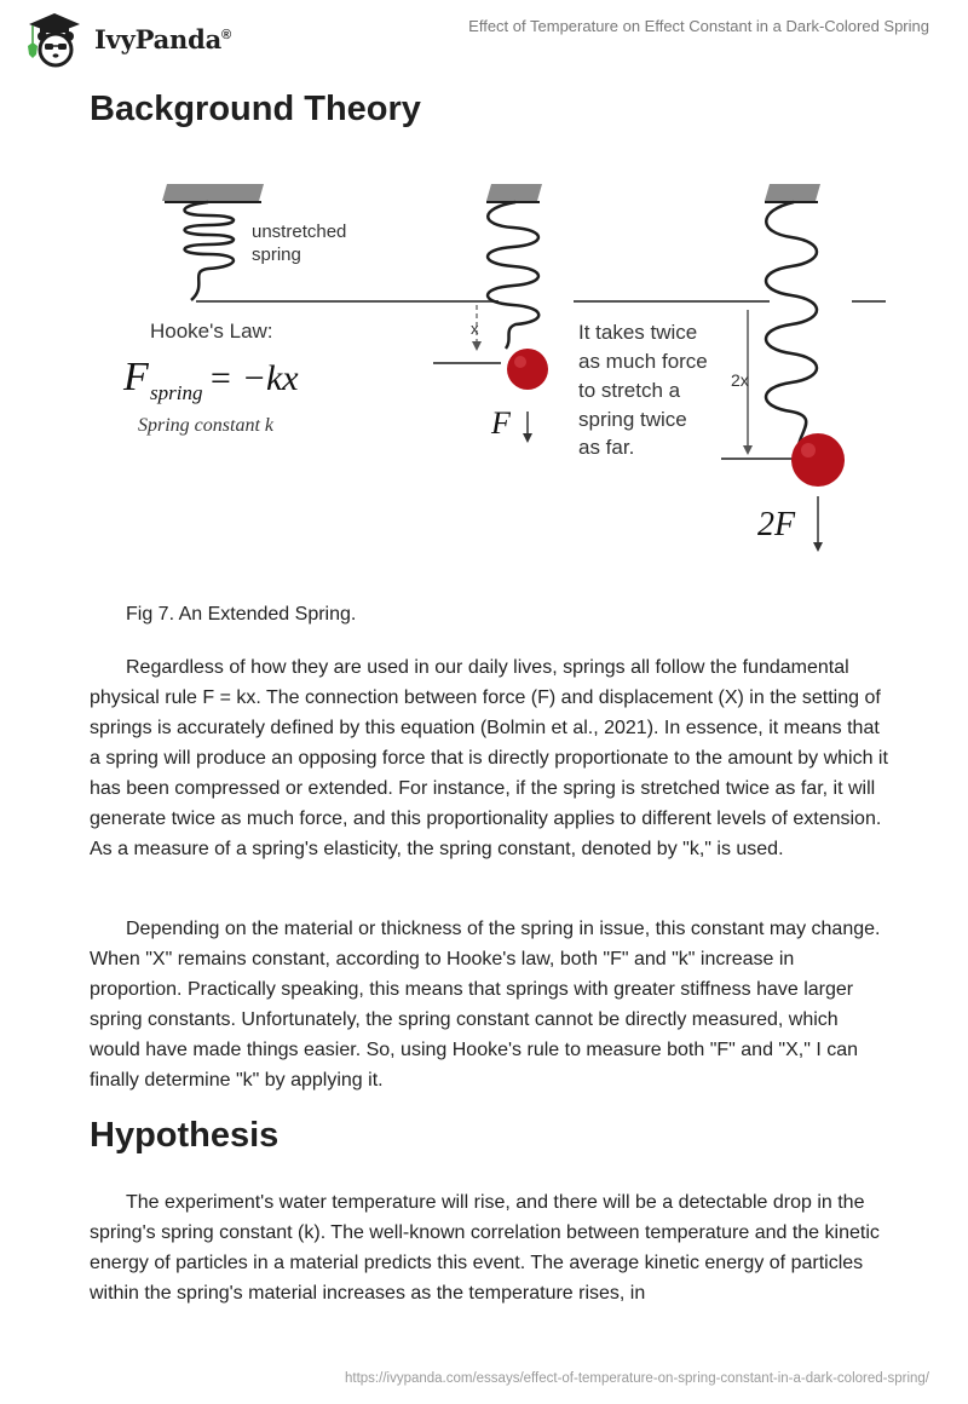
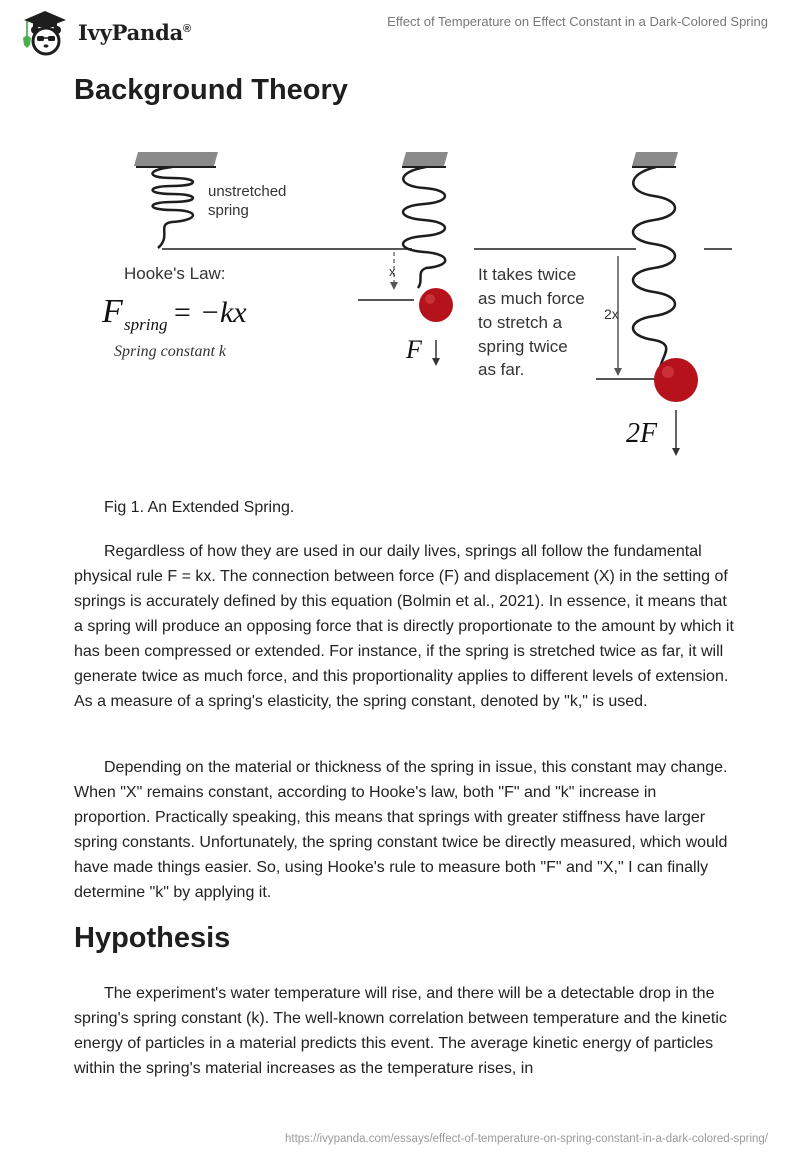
  IvyPanda®
  Effect of Temperature on Effect Constant in a Dark-Colored Spring
  Background Theory
  unstretched
  spring
  Hooke's Law:
  F
  spring
  = −kx
  Spring constant k
  x
  F
  It takes twice
  as much force
  to stretch a
  spring twice
  as far.
  2x
  2F
- Fig 7. An Extended Spring.
+ Fig 1. An Extended Spring.
  Regardless of how they are used in our daily lives, springs all follow the fundamental physical rule F = kx. The connection between force (F) and displacement (X) in the setting of springs is accurately defined by this equation (Bolmin et al., 2021). In essence, it means that a spring will produce an opposing force that is directly proportionate to the amount by which it has been compressed or extended. For instance, if the spring is stretched twice as far, it will generate twice as much force, and this proportionality applies to different levels of extension. As a measure of a spring's elasticity, the spring constant, denoted by "k," is used.
- Depending on the material or thickness of the spring in issue, this constant may change. When "X" remains constant, according to Hooke's law, both "F" and "k" increase in proportion. Practically speaking, this means that springs with greater stiffness have larger spring constants. Unfortunately, the spring constant cannot be directly measured, which would have made things easier. So, using Hooke's rule to measure both "F" and "X," I can finally determine "k" by applying it.
+ Depending on the material or thickness of the spring in issue, this constant may change. When "X" remains constant, according to Hooke's law, both "F" and "k" increase in proportion. Practically speaking, this means that springs with greater stiffness have larger spring constants. Unfortunately, the spring constant twice be directly measured, which would have made things easier. So, using Hooke's rule to measure both "F" and "X," I can finally determine "k" by applying it.
  Hypothesis
  The experiment's water temperature will rise, and there will be a detectable drop in the spring's spring constant (k). The well-known correlation between temperature and the kinetic energy of particles in a material predicts this event. The average kinetic energy of particles within the spring's material increases as the temperature rises, in
  https://ivypanda.com/essays/effect-of-temperature-on-spring-constant-in-a-dark-colored-spring/
